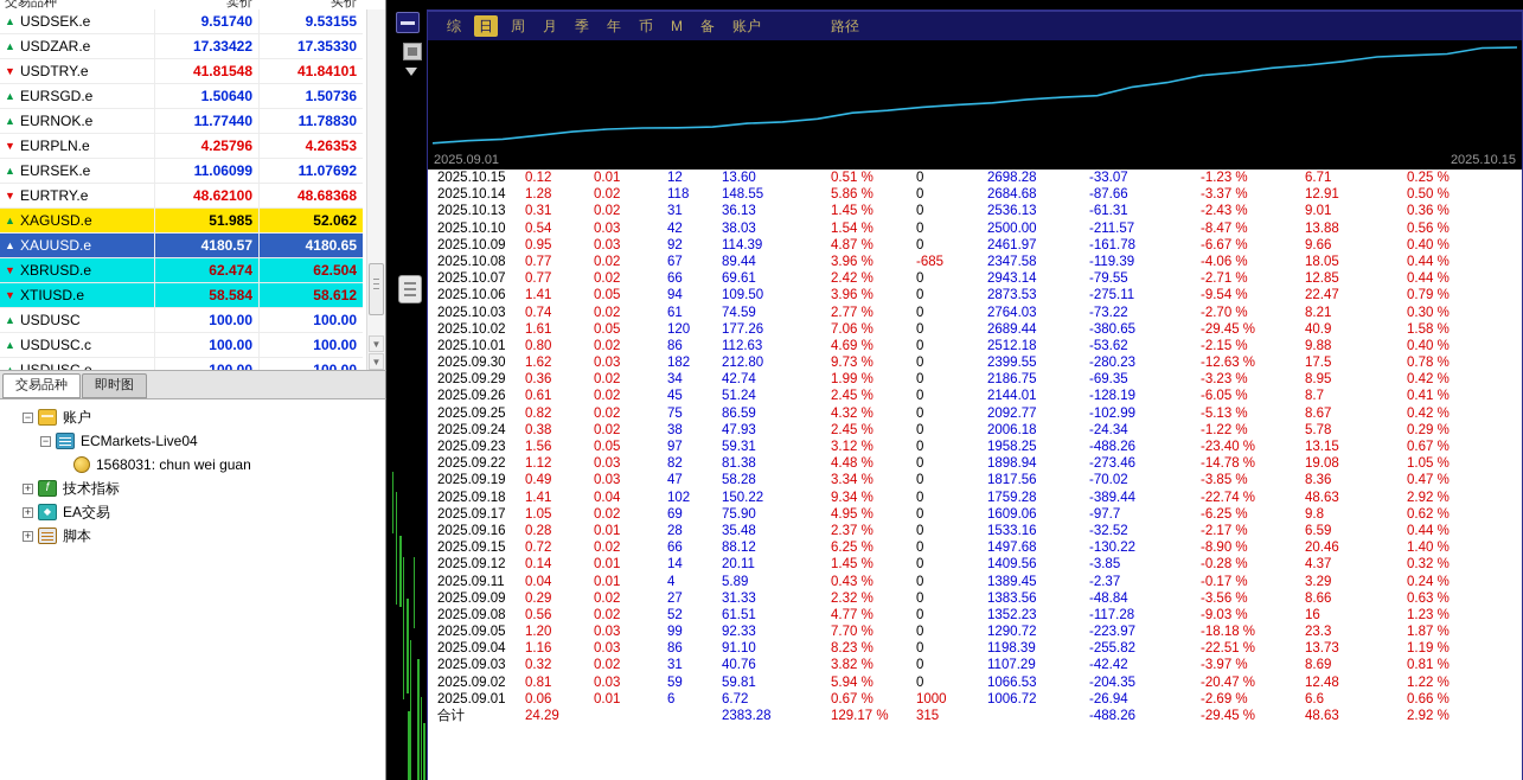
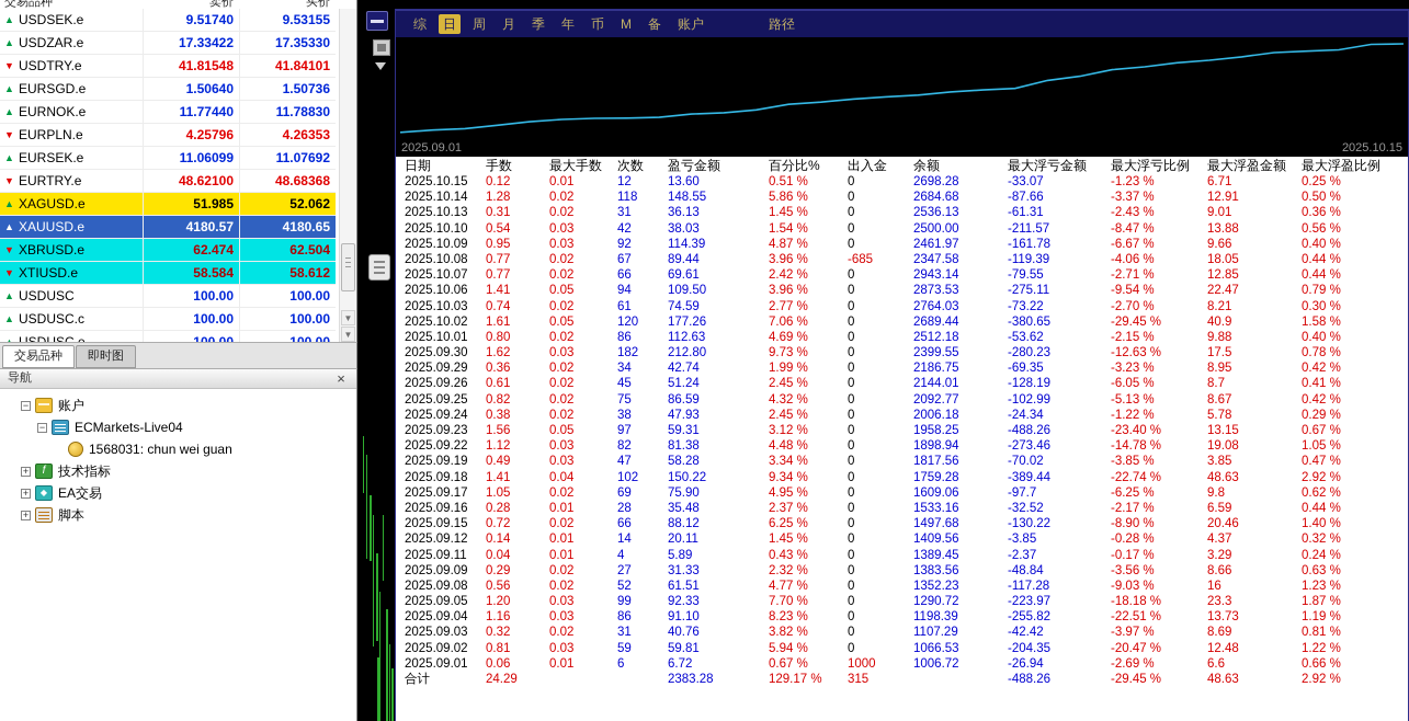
  交易品种
  卖价
  买价
  ▲
  USDSEK.e
  9.51740
  9.53155
  ▲
  USDZAR.e
  17.33422
  17.35330
  ▼
  USDTRY.e
  41.81548
  41.84101
  ▲
  EURSGD.e
  1.50640
  1.50736
  ▲
  EURNOK.e
  11.77440
  11.78830
  ▼
  EURPLN.e
  4.25796
  4.26353
  ▲
  EURSEK.e
  11.06099
  11.07692
  ▼
  EURTRY.e
  48.62100
  48.68368
  ▲
  XAGUSD.e
  51.985
  52.062
  ▲
  XAUUSD.e
  4180.57
  4180.65
  ▼
  XBRUSD.e
  62.474
  62.504
  ▼
  XTIUSD.e
  58.584
  58.612
  ▲
  USDUSC
  100.00
  100.00
  ▲
  USDUSC.c
  100.00
  100.00
  ▼
  ▼
  交易品种
  即时图
+ 导航
+ ×
  −
  账户
  −
  ECMarkets-Live04
  1568031: chun wei guan
  +
  技术指标
  +
  EA交易
  +
  脚本
  综
  日
  周
  月
  季
  年
  币
  M
  备
  账户
  路径
  2025.09.01
  2025.10.15
+ 日期
+ 手数
+ 最大手数
+ 次数
+ 盈亏金额
+ 百分比%
+ 出入金
+ 余额
+ 最大浮亏金额
+ 最大浮亏比例
+ 最大浮盈金额
+ 最大浮盈比例
  2025.10.15
  0.12
  0.01
  12
  13.60
  0.51 %
  0
  2698.28
  -33.07
  -1.23 %
  6.71
  0.25 %
  2025.10.14
  1.28
  0.02
  118
  148.55
  5.86 %
  0
  2684.68
  -87.66
  -3.37 %
  12.91
  0.50 %
  2025.10.13
  0.31
  0.02
  31
  36.13
  1.45 %
  0
  2536.13
  -61.31
  -2.43 %
  9.01
  0.36 %
  2025.10.10
  0.54
  0.03
  42
  38.03
  1.54 %
  0
  2500.00
  -211.57
  -8.47 %
  13.88
  0.56 %
  2025.10.09
  0.95
  0.03
  92
  114.39
  4.87 %
  0
  2461.97
  -161.78
  -6.67 %
  9.66
  0.40 %
  2025.10.08
  0.77
  0.02
  67
  89.44
  3.96 %
  -685
  2347.58
  -119.39
  -4.06 %
  18.05
  0.44 %
  2025.10.07
  0.77
  0.02
  66
  69.61
  2.42 %
  0
  2943.14
  -79.55
  -2.71 %
  12.85
  0.44 %
  2025.10.06
  1.41
  0.05
  94
  109.50
  3.96 %
  0
  2873.53
  -275.11
  -9.54 %
  22.47
  0.79 %
  2025.10.03
  0.74
  0.02
  61
  74.59
  2.77 %
  0
  2764.03
  -73.22
  -2.70 %
  8.21
  0.30 %
  2025.10.02
  1.61
  0.05
  120
  177.26
  7.06 %
  0
  2689.44
  -380.65
  -29.45 %
  40.9
  1.58 %
  2025.10.01
  0.80
  0.02
  86
  112.63
  4.69 %
  0
  2512.18
  -53.62
  -2.15 %
  9.88
  0.40 %
  2025.09.30
  1.62
  0.03
  182
  212.80
  9.73 %
  0
  2399.55
  -280.23
  -12.63 %
  17.5
  0.78 %
  2025.09.29
  0.36
  0.02
  34
  42.74
  1.99 %
  0
  2186.75
  -69.35
  -3.23 %
  8.95
  0.42 %
  2025.09.26
  0.61
  0.02
  45
  51.24
  2.45 %
  0
  2144.01
  -128.19
  -6.05 %
  8.7
  0.41 %
  2025.09.25
  0.82
  0.02
  75
  86.59
  4.32 %
  0
  2092.77
  -102.99
  -5.13 %
  8.67
  0.42 %
  2025.09.24
  0.38
  0.02
  38
  47.93
  2.45 %
  0
  2006.18
  -24.34
  -1.22 %
  5.78
  0.29 %
  2025.09.23
  1.56
  0.05
  97
  59.31
  3.12 %
  0
  1958.25
  -488.26
  -23.40 %
  13.15
  0.67 %
  2025.09.22
  1.12
  0.03
  82
  81.38
  4.48 %
  0
  1898.94
  -273.46
  -14.78 %
  19.08
  1.05 %
  2025.09.19
  0.49
  0.03
  47
  58.28
  3.34 %
  0
  1817.56
  -70.02
  -3.85 %
- 8.36
+ 3.85
  0.47 %
  2025.09.18
  1.41
  0.04
  102
  150.22
  9.34 %
  0
  1759.28
  -389.44
  -22.74 %
  48.63
  2.92 %
  2025.09.17
  1.05
  0.02
  69
  75.90
  4.95 %
  0
  1609.06
  -97.7
  -6.25 %
  9.8
  0.62 %
  2025.09.16
  0.28
  0.01
  28
  35.48
  2.37 %
  0
  1533.16
  -32.52
  -2.17 %
  6.59
  0.44 %
  2025.09.15
  0.72
  0.02
  66
  88.12
  6.25 %
  0
  1497.68
  -130.22
  -8.90 %
  20.46
  1.40 %
  2025.09.12
  0.14
  0.01
  14
  20.11
  1.45 %
  0
  1409.56
  -3.85
  -0.28 %
  4.37
  0.32 %
  2025.09.11
  0.04
  0.01
  4
  5.89
  0.43 %
  0
  1389.45
  -2.37
  -0.17 %
  3.29
  0.24 %
  2025.09.09
  0.29
  0.02
  27
  31.33
  2.32 %
  0
  1383.56
  -48.84
  -3.56 %
  8.66
  0.63 %
  2025.09.08
  0.56
  0.02
  52
  61.51
  4.77 %
  0
  1352.23
  -117.28
  -9.03 %
  16
  1.23 %
  2025.09.05
  1.20
  0.03
  99
  92.33
  7.70 %
  0
  1290.72
  -223.97
  -18.18 %
  23.3
  1.87 %
  2025.09.04
  1.16
  0.03
  86
  91.10
  8.23 %
  0
  1198.39
  -255.82
  -22.51 %
  13.73
  1.19 %
  2025.09.03
  0.32
  0.02
  31
  40.76
  3.82 %
  0
  1107.29
  -42.42
  -3.97 %
  8.69
  0.81 %
  2025.09.02
  0.81
  0.03
  59
  59.81
  5.94 %
  0
  1066.53
  -204.35
  -20.47 %
  12.48
  1.22 %
  2025.09.01
  0.06
  0.01
  6
  6.72
  0.67 %
  1000
  1006.72
  -26.94
  -2.69 %
  6.6
  0.66 %
  合计
  24.29
  2383.28
  129.17 %
  315
  -488.26
  -29.45 %
  48.63
  2.92 %
